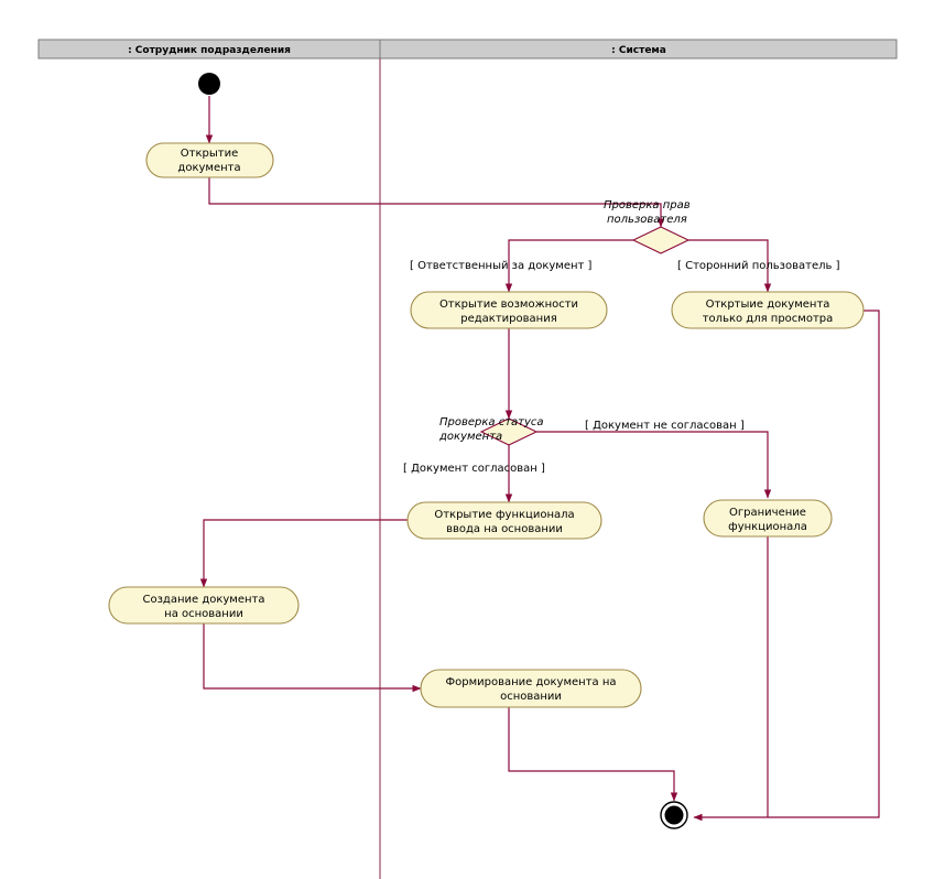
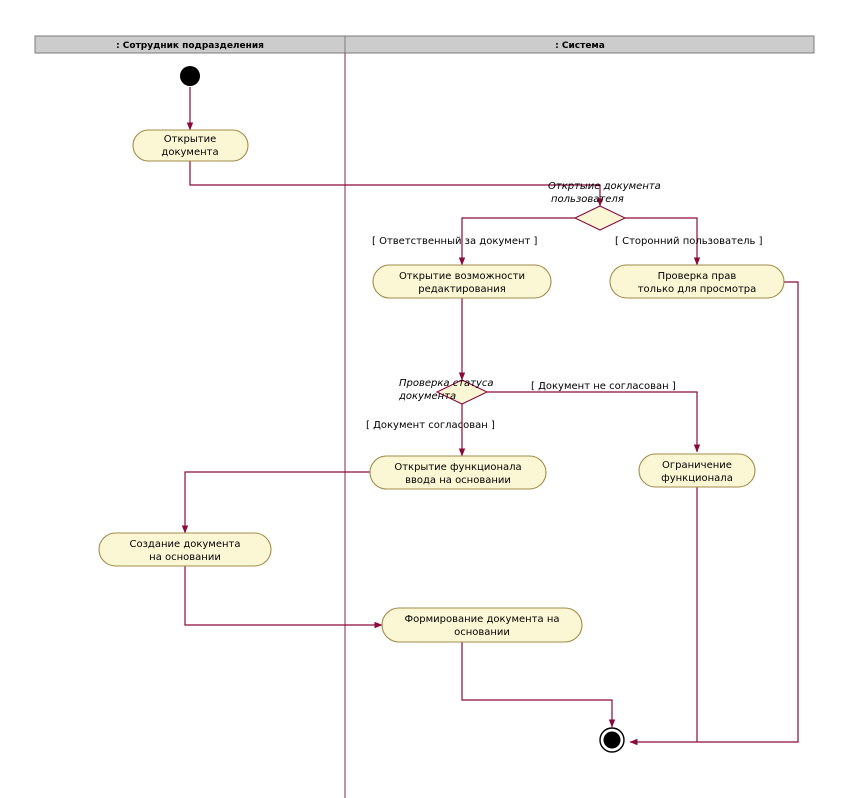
  : Сотрудник подразделения
  : Система
  Открытие
  документа
  Открытие возможности
  редактирования
- Откртыие документа
+ Проверка прав
  только для просмотра
  Открытие функционала
  ввода на основании
  Ограничение
  функционала
  Создание документа
  на основании
  Формирование документа на
  основании
- Проверка прав
+ Откртыие документа
  пользователя
  Проверка статуса
  документа
  [ Ответственный за документ ]
  [ Сторонний пользователь ]
  [ Документ не согласован ]
  [ Документ согласован ]
